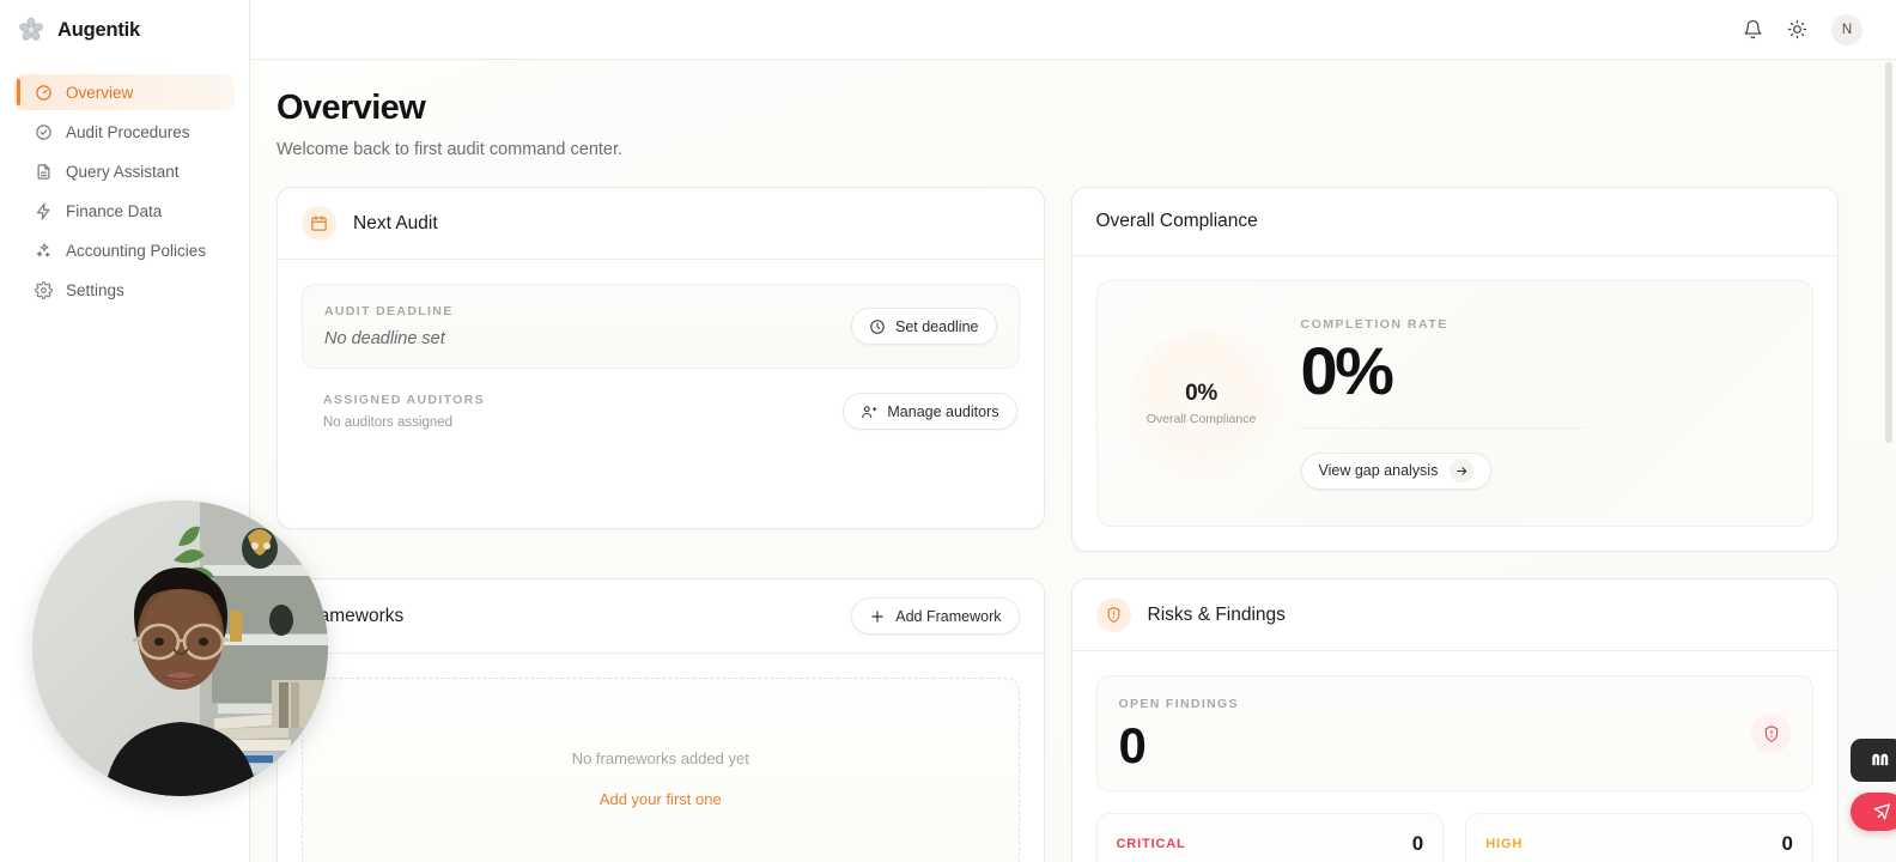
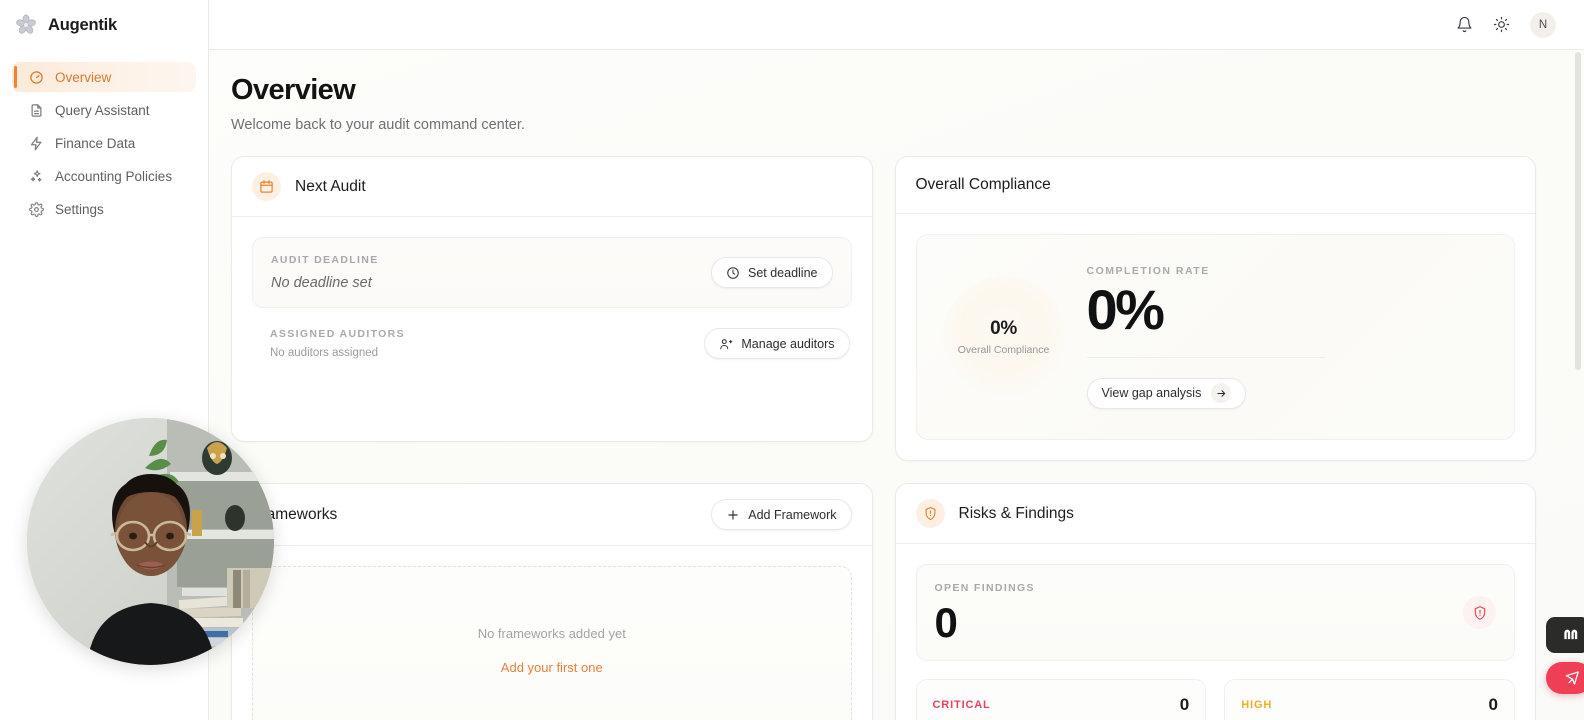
  Augentik
  Overview
- Audit Procedures
  Query Assistant
  Finance Data
  Accounting Policies
  Settings
  N
  Overview
- Welcome back to first audit command center.
+ Welcome back to your audit command center.
  Next Audit
  AUDIT DEADLINE
  No deadline set
  Set deadline
  ASSIGNED AUDITORS
  No auditors assigned
  Manage auditors
  Overall Compliance
  0%
  Overall Compliance
  COMPLETION RATE
  0%
  View gap analysis
  meworks
  Add Framework
  No frameworks added yet
  Add your first one
  Risks & Findings
  OPEN FINDINGS
  0
  CRITICAL
  0
  HIGH
  0
